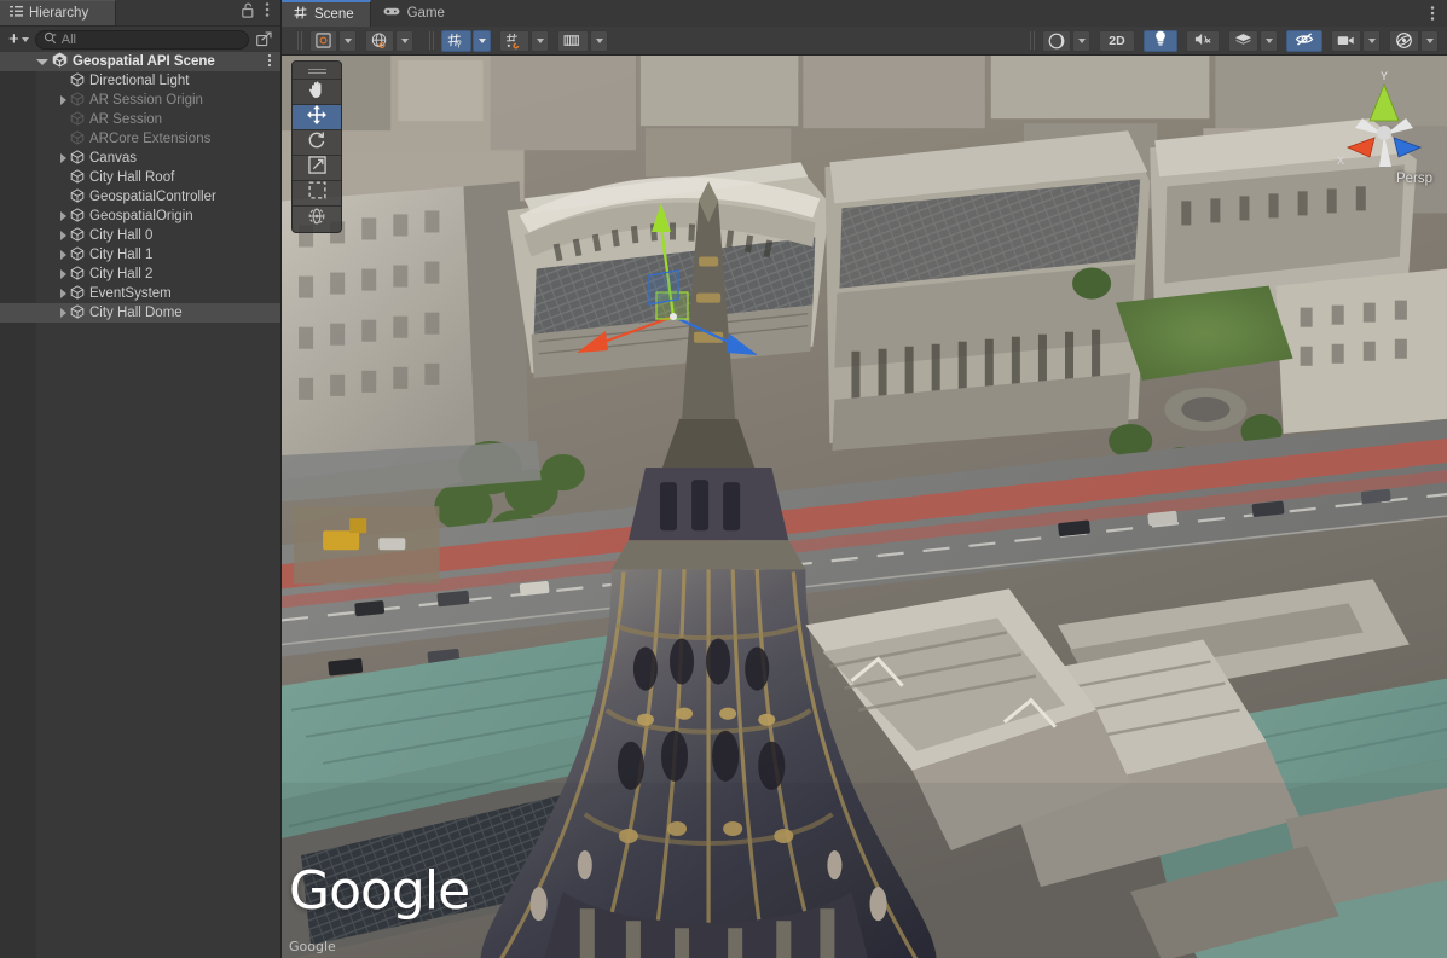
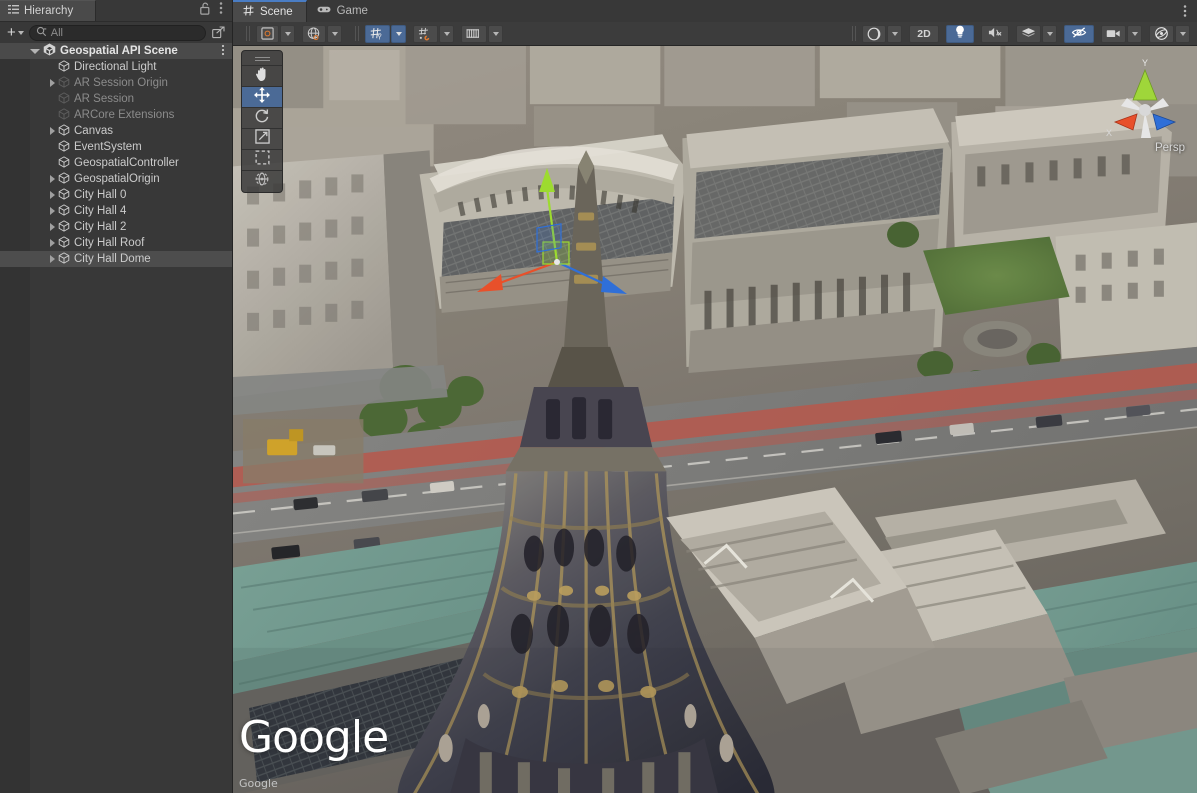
  Hierarchy
  +
  All
  Geospatial API Scene
  Directional Light
  AR Session Origin
  AR Session
  ARCore Extensions
  Canvas
- City Hall Roof
+ EventSystem
  GeospatialController
  GeospatialOrigin
  City Hall 0
- City Hall 1
+ City Hall 4
  City Hall 2
- EventSystem
+ City Hall Roof
  City Hall Dome
  Scene
  Game
  2D
  Y
  X
  Persp
  Google
  Google
